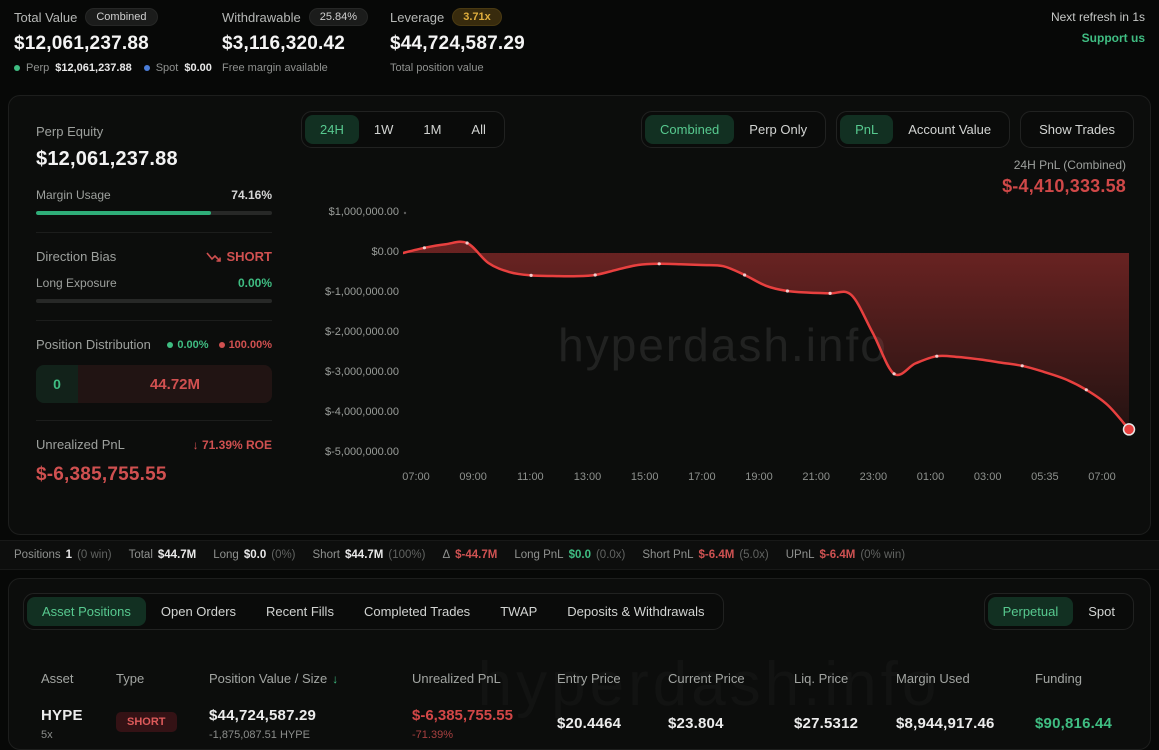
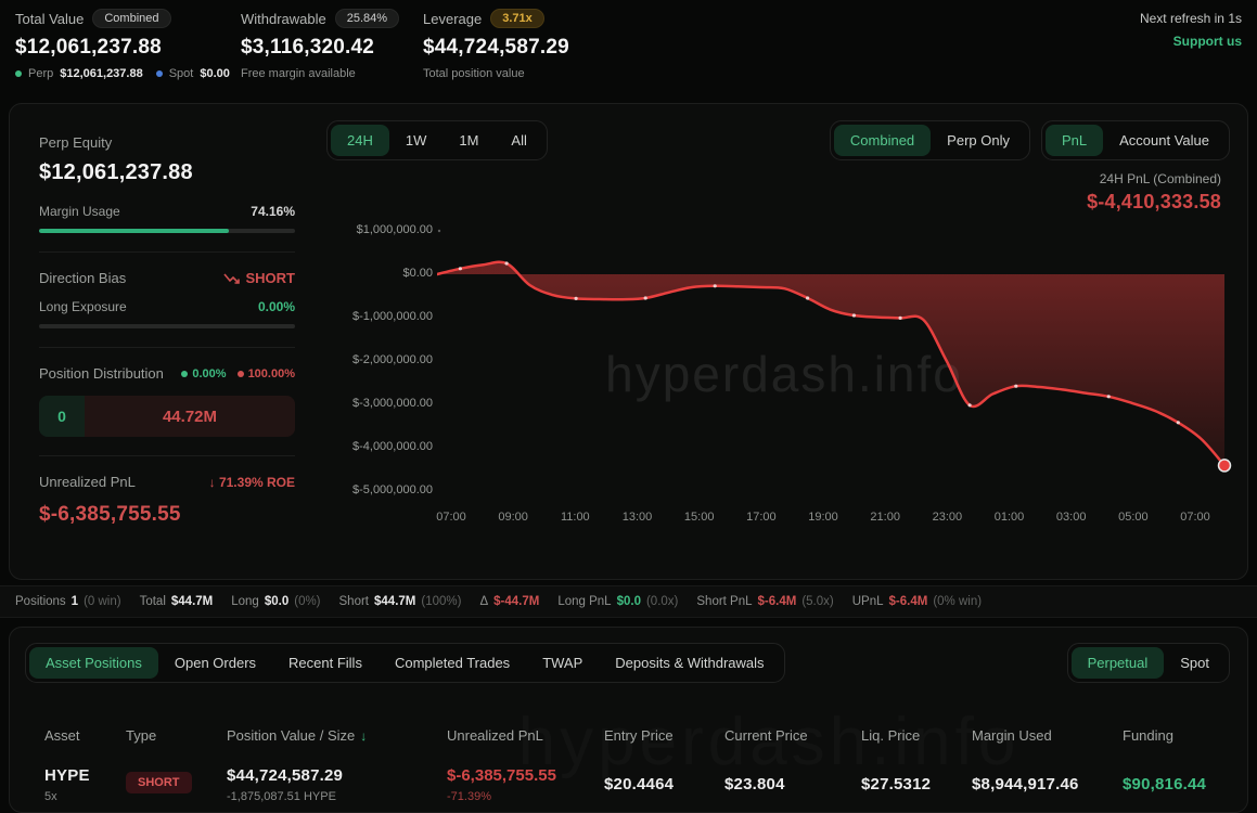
  Total Value
  Combined
  $12,061,237.88
  Perp
  $12,061,237.88
  Spot
  $0.00
  Withdrawable
  25.84%
  $3,116,320.42
  Free margin available
  Leverage
  3.71x
  $44,724,587.29
  Total position value
  Next refresh in 1s
  Support us
  Perp Equity
  $12,061,237.88
  Margin Usage
  74.16%
  Direction Bias
  SHORT
  Long Exposure
  0.00%
  Position Distribution
  0.00%
  100.00%
  0
  44.72M
  Unrealized PnL
  ↓ 71.39% ROE
  $-6,385,755.55
  24H
  1W
  1M
  All
  Combined
  Perp Only
  PnL
  Account Value
- Show Trades
  24H PnL (Combined)
  $-4,410,333.58
  $1,000,000.00
  $0.00
  $-1,000,000.00
  $-2,000,000.00
  $-3,000,000.00
  $-4,000,000.00
  $-5,000,000.00
  hyperdash.info
  07:00
  09:00
  11:00
  13:00
  15:00
  17:00
  19:00
  21:00
  23:00
  01:00
  03:00
- 05:35
+ 05:00
  07:00
  Positions
  1
  (0 win)
  Total
  $44.7M
  Long
  $0.0
  (0%)
  Short
  $44.7M
  (100%)
  Δ
  $-44.7M
  Long PnL
  $0.0
  (0.0x)
  Short PnL
  $-6.4M
  (5.0x)
  UPnL
  $-6.4M
  (0% win)
  hyperdash.info
  Asset Positions
  Open Orders
  Recent Fills
  Completed Trades
  TWAP
  Deposits & Withdrawals
  Perpetual
  Spot
  Asset
  Type
  Position Value / Size
  ↓
  Unrealized PnL
  Entry Price
  Current Price
  Liq. Price
  Margin Used
  Funding
  HYPE
  5x
  SHORT
  $44,724,587.29
  -1,875,087.51 HYPE
  $-6,385,755.55
  -71.39%
  $20.4464
  $23.804
  $27.5312
  $8,944,917.46
  $90,816.44
